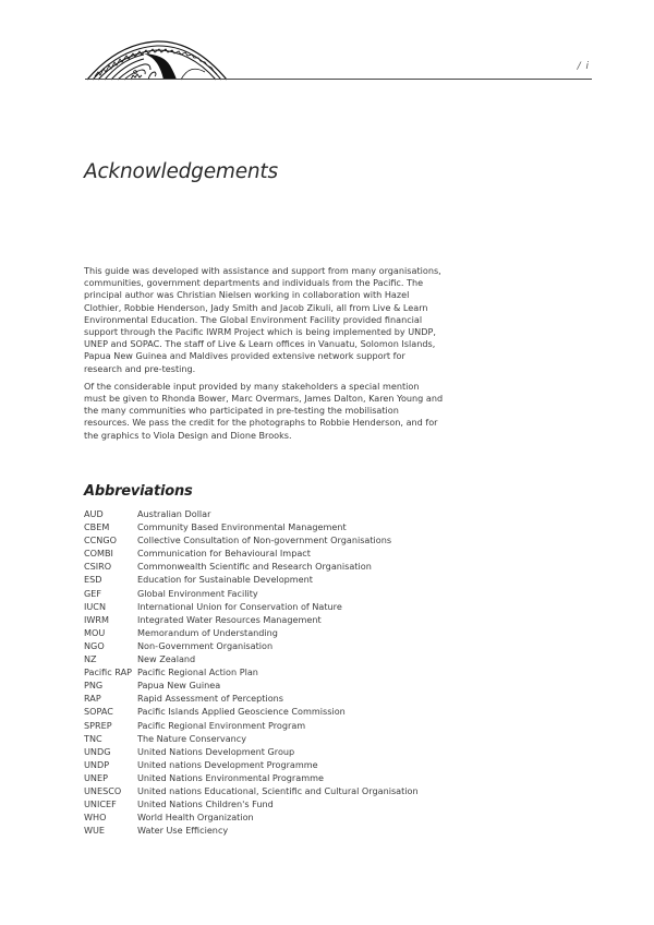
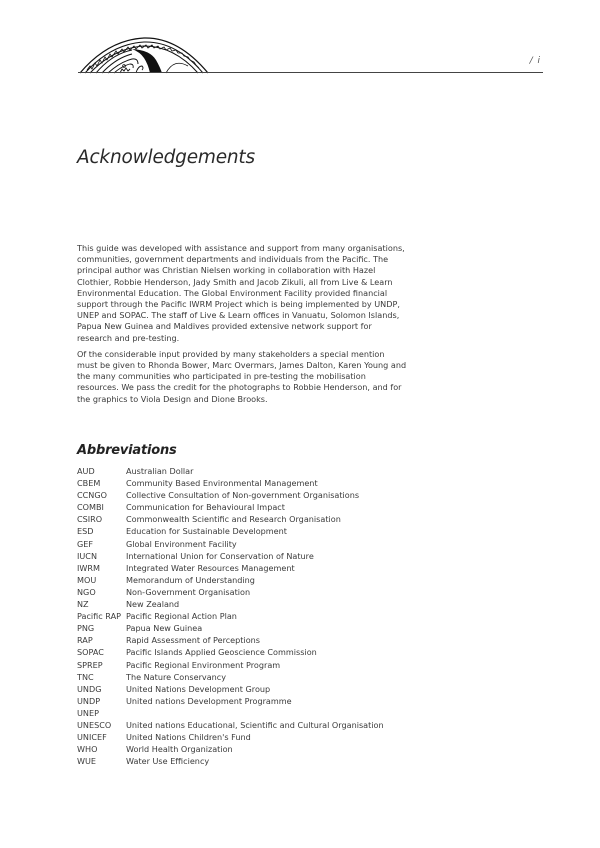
  / i
  Acknowledgements
  This guide was developed with assistance and support from many organisations, communities, government departments and individuals from the Pacific. The principal author was Christian Nielsen working in collaboration with Hazel Clothier, Robbie Henderson, Jady Smith and Jacob Zikuli, all from Live & Learn Environmental Education. The Global Environment Facility provided financial support through the Pacific IWRM Project which is being implemented by UNDP, UNEP and SOPAC. The staff of Live & Learn offices in Vanuatu, Solomon Islands, Papua New Guinea and Maldives provided extensive network support for research and pre-testing.
  Of the considerable input provided by many stakeholders a special mention must be given to Rhonda Bower, Marc Overmars, James Dalton, Karen Young and the many communities who participated in pre-testing the mobilisation resources. We pass the credit for the photographs to Robbie Henderson, and for the graphics to Viola Design and Dione Brooks.
  Abbreviations
  AUD
  Australian Dollar
  CBEM
  Community Based Environmental Management
  CCNGO
  Collective Consultation of Non-government Organisations
  COMBI
  Communication for Behavioural Impact
  CSIRO
  Commonwealth Scientific and Research Organisation
  ESD
  Education for Sustainable Development
  GEF
  Global Environment Facility
  IUCN
  International Union for Conservation of Nature
  IWRM
  Integrated Water Resources Management
  MOU
  Memorandum of Understanding
  NGO
  Non-Government Organisation
  NZ
  New Zealand
  Pacific RAP
  Pacific Regional Action Plan
  PNG
  Papua New Guinea
  RAP
  Rapid Assessment of Perceptions
  SOPAC
  Pacific Islands Applied Geoscience Commission
  SPREP
  Pacific Regional Environment Program
  TNC
  The Nature Conservancy
  UNDG
  United Nations Development Group
  UNDP
  United nations Development Programme
  UNEP
- United Nations Environmental Programme
  UNESCO
  United nations Educational, Scientific and Cultural Organisation
  UNICEF
  United Nations Children's Fund
  WHO
  World Health Organization
  WUE
  Water Use Efficiency
